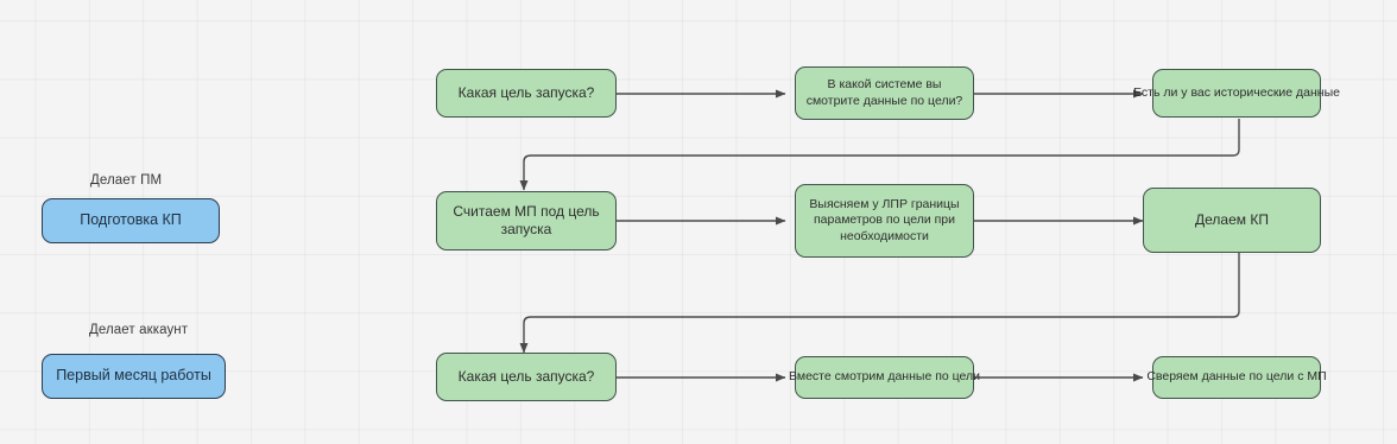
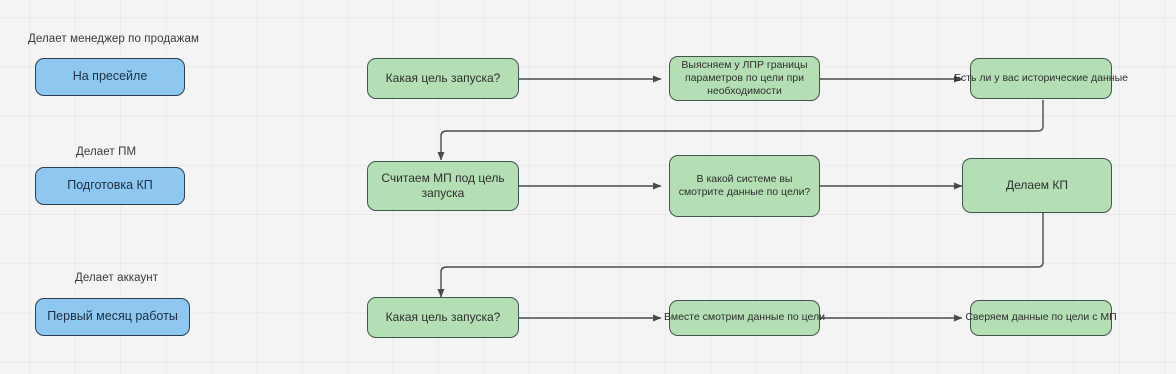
+ Делает менеджер по продажам
+ На пресейле
  Какая цель запуска?
- В какой системе вы смотрите данные по цели?
+ Выясняем у ЛПР границы параметров по цели при необходимости
  Есть ли у вас исторические данные
  Делает ПМ
  Подготовка КП
  Считаем МП под цель запуска
- Выясняем у ЛПР границы параметров по цели при необходимости
+ В какой системе вы смотрите данные по цели?
  Делаем КП
  Делает аккаунт
  Первый месяц работы
  Какая цель запуска?
  Вместе смотрим данные по цели
  Сверяем данные по цели с МП
